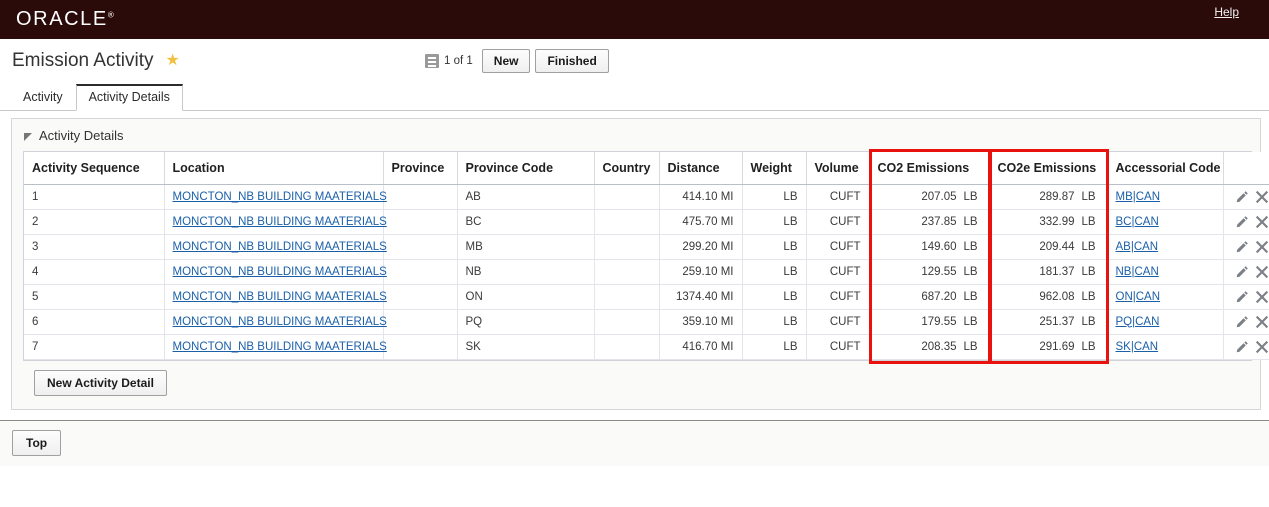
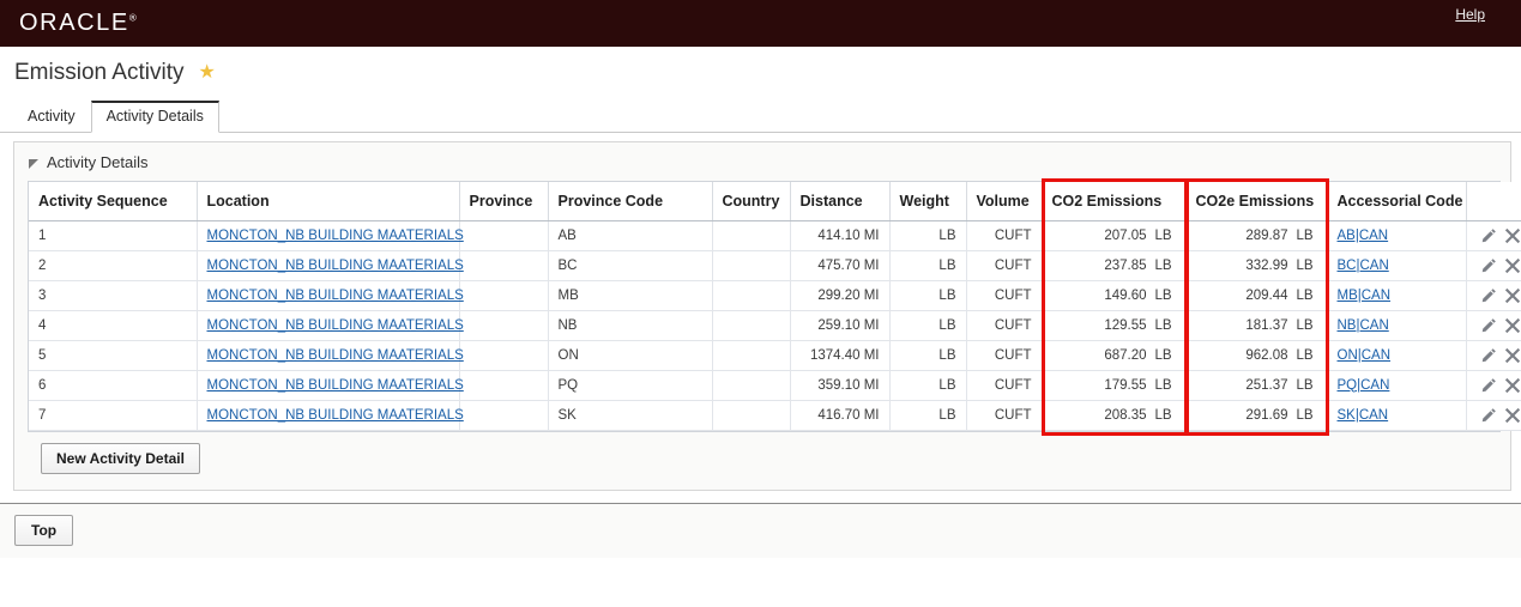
  ORACLE®
  Help
  Emission Activity
  ★
- 1 of 1
- New
- Finished
  Activity
  Activity Details
  Activity Details
  Activity Sequence	Location	Province	Province Code	Country	Distance	Weight	Volume	CO2 Emissions	CO2e Emissions	Accessorial Code
- 1	MONCTON_NB BUILDING MAATERIALS		AB		414.10 MI	LB	CUFT	207.05 LB	289.87 LB	MB|CAN
+ 1	MONCTON_NB BUILDING MAATERIALS		AB		414.10 MI	LB	CUFT	207.05 LB	289.87 LB	AB|CAN
  2	MONCTON_NB BUILDING MAATERIALS		BC		475.70 MI	LB	CUFT	237.85 LB	332.99 LB	BC|CAN
- 3	MONCTON_NB BUILDING MAATERIALS		MB		299.20 MI	LB	CUFT	149.60 LB	209.44 LB	AB|CAN
+ 3	MONCTON_NB BUILDING MAATERIALS		MB		299.20 MI	LB	CUFT	149.60 LB	209.44 LB	MB|CAN
  4	MONCTON_NB BUILDING MAATERIALS		NB		259.10 MI	LB	CUFT	129.55 LB	181.37 LB	NB|CAN
  5	MONCTON_NB BUILDING MAATERIALS		ON		1374.40 MI	LB	CUFT	687.20 LB	962.08 LB	ON|CAN
  6	MONCTON_NB BUILDING MAATERIALS		PQ		359.10 MI	LB	CUFT	179.55 LB	251.37 LB	PQ|CAN
  7	MONCTON_NB BUILDING MAATERIALS		SK		416.70 MI	LB	CUFT	208.35 LB	291.69 LB	SK|CAN
  New Activity Detail
  Top
